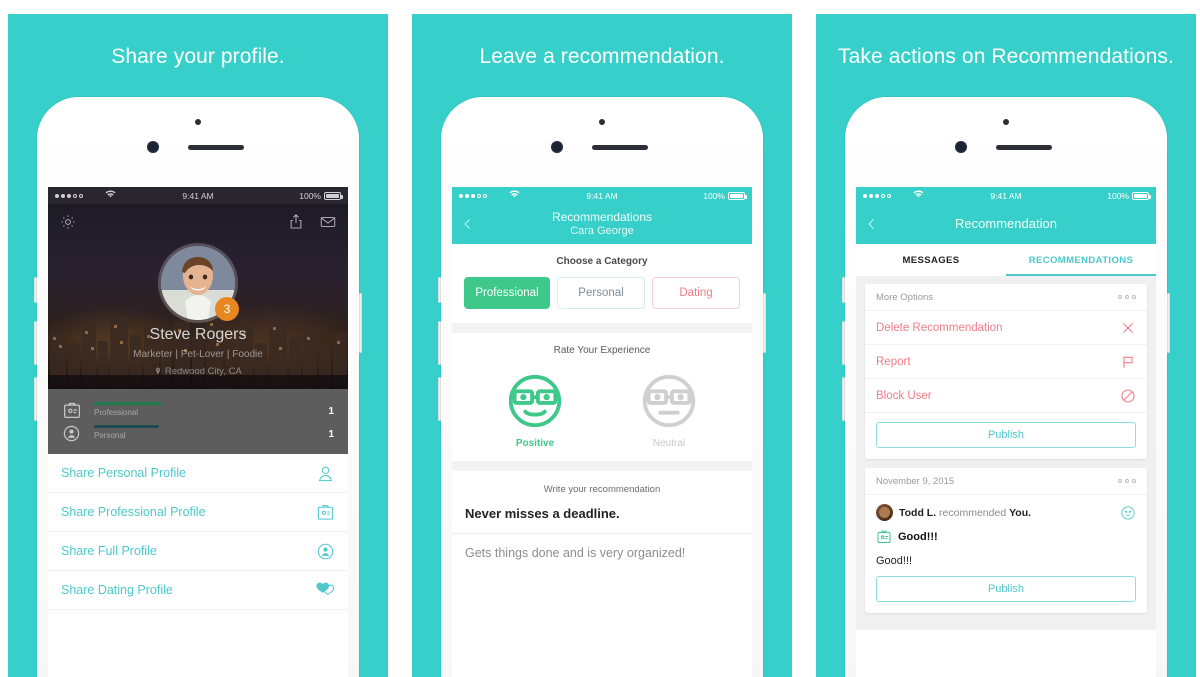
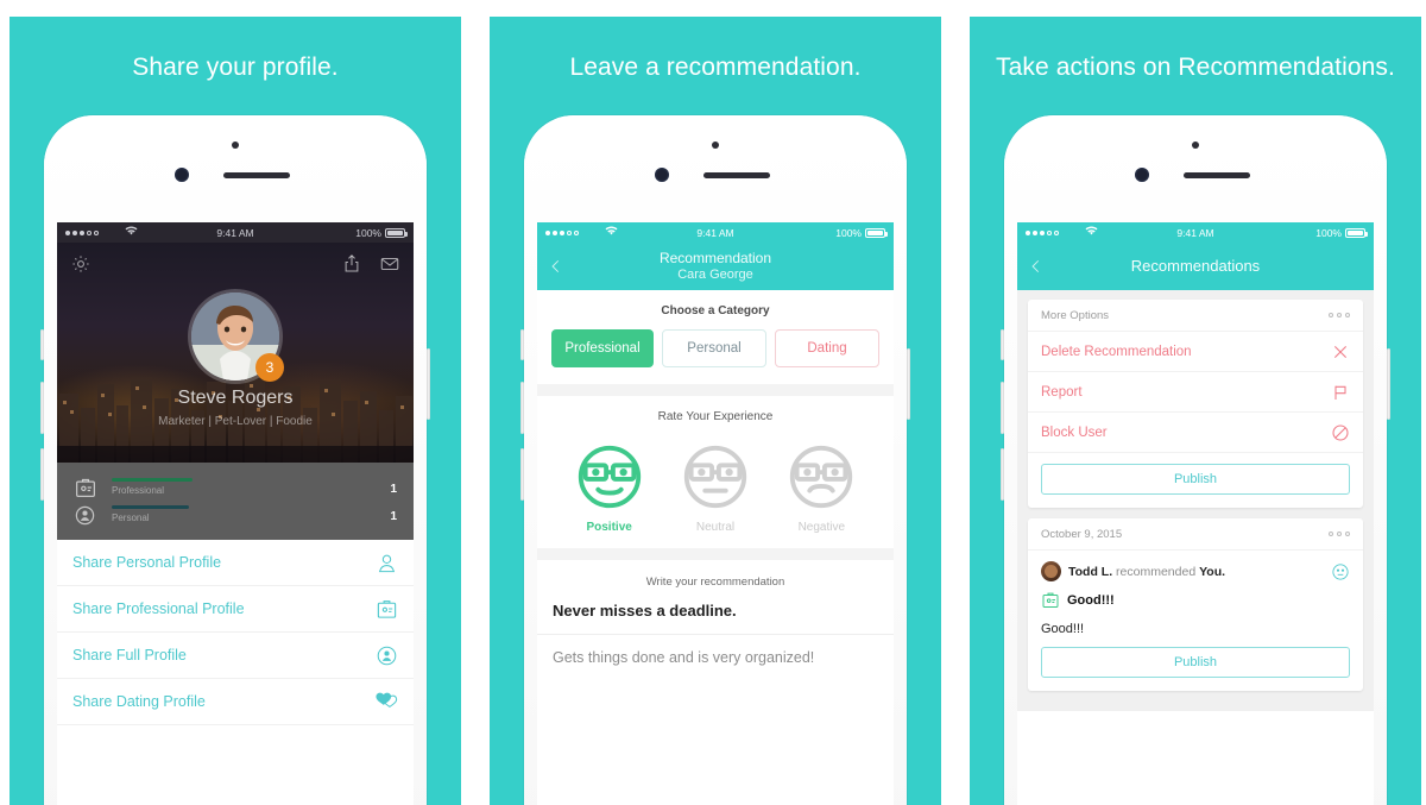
  Share your profile.
  9:41 AM
  100%
  3
  Steve Rogers
  Marketer | Pet-Lover | Foodie
- Redwood City, CA
  Professional
  1
  Personal
  1
  Share Personal Profile
  Share Professional Profile
  Share Full Profile
  Share Dating Profile
  Leave a recommendation.
  9:41 AM
  100%
- Recommendations
+ Recommendation
  Cara George
  Choose a Category
  Professional
  Personal
  Dating
  Rate Your Experience
  Positive
  Neutral
+ Negative
  Write your recommendation
  Never misses a deadline.
  Gets things done and is very organized!
  Take actions on Recommendations.
  9:41 AM
  100%
- Recommendation
+ Recommendations
- MESSAGES
- RECOMMENDATIONS
  More Options
  Delete Recommendation
  Report
  Block User
  Publish
- November 9, 2015
+ October 9, 2015
  Todd L. recommended You.
  Good!!!
  Good!!!
  Publish
